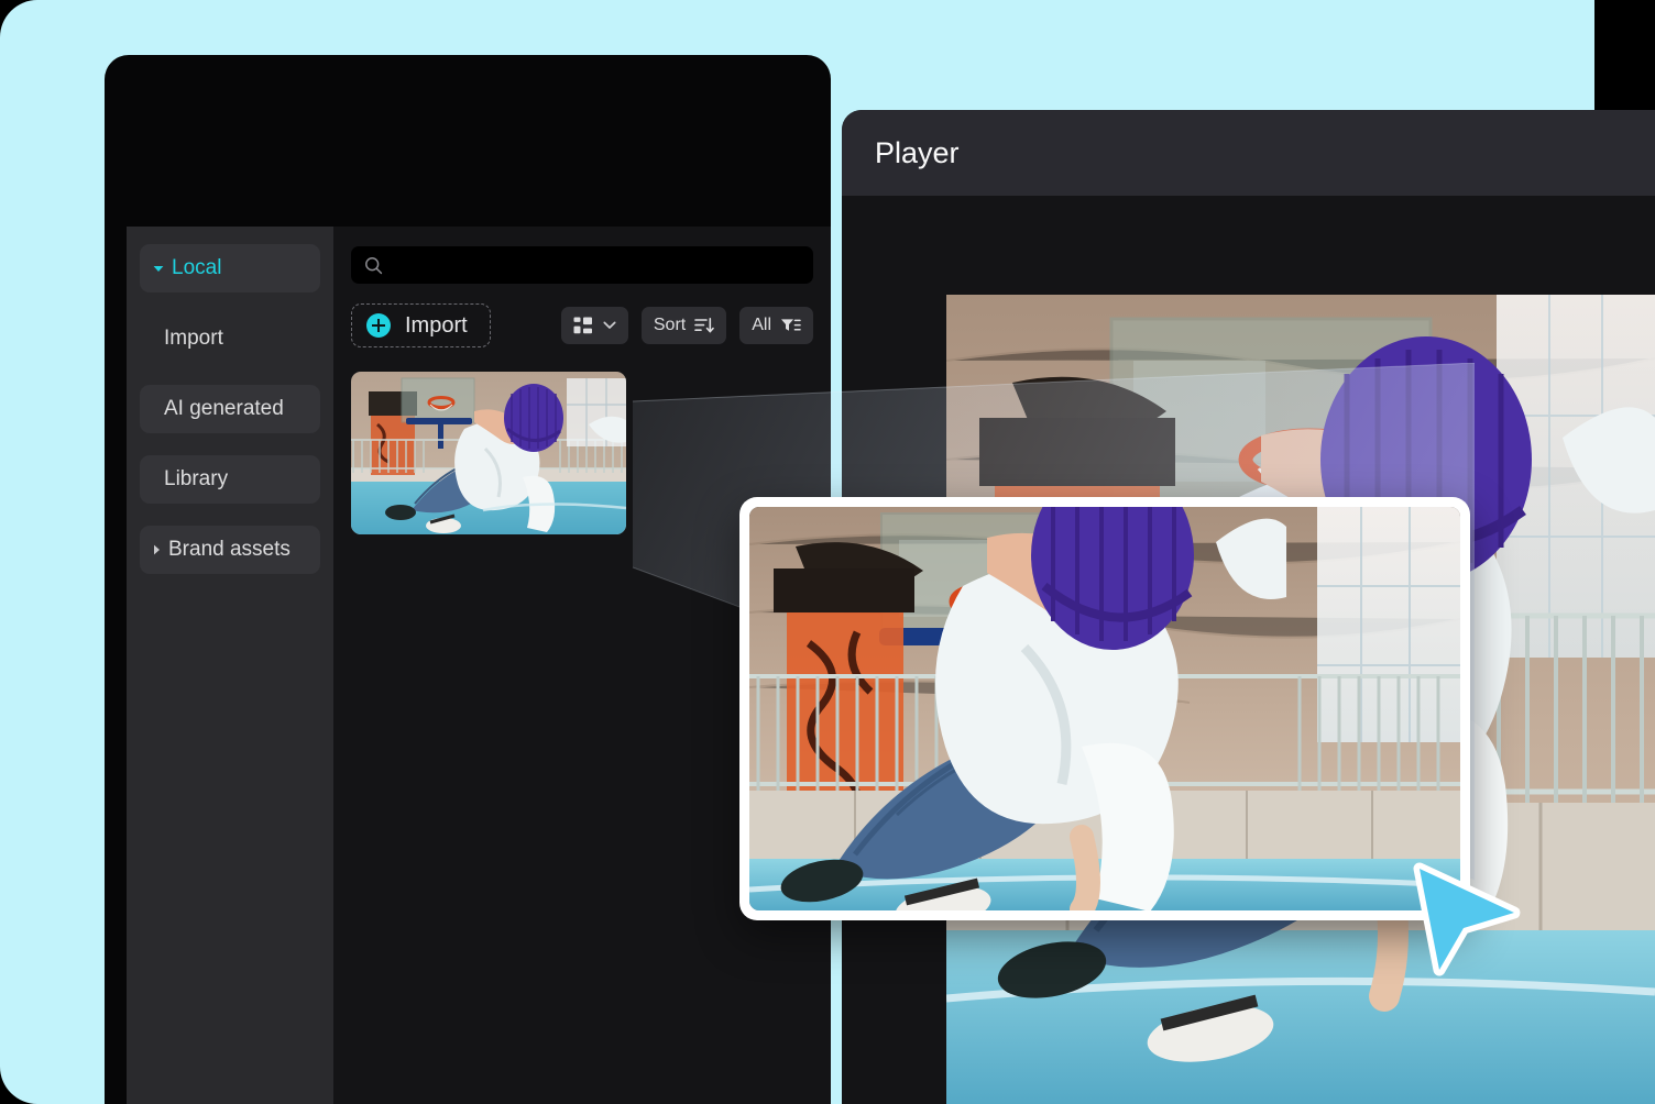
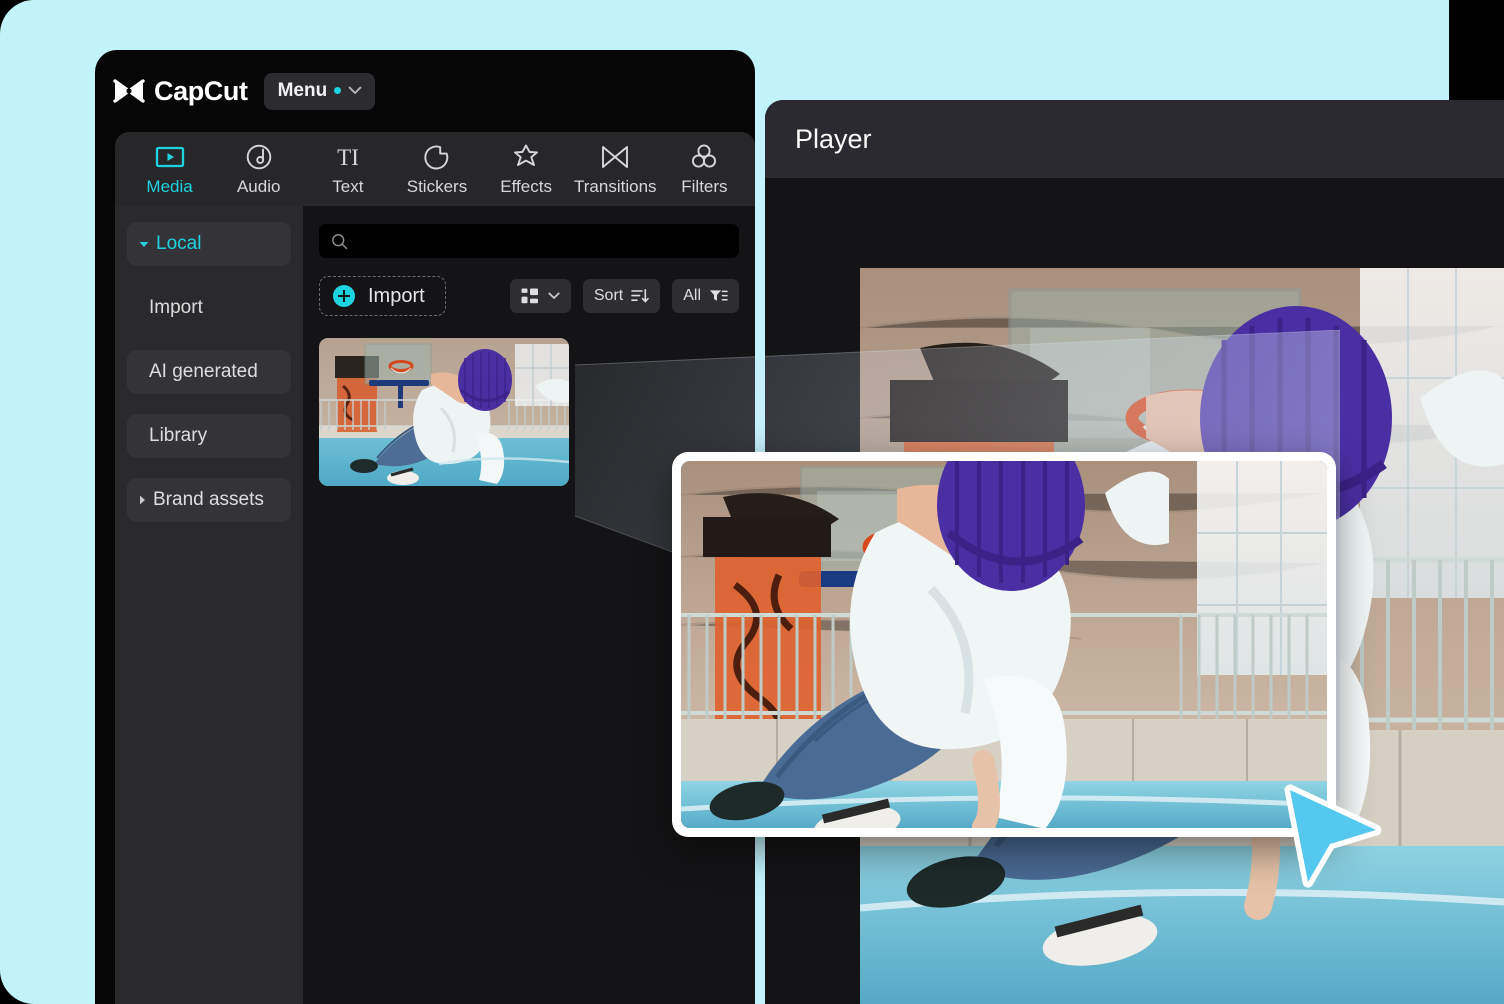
+ CapCut
+ Menu
+ Media
+ Audio
+ TI
+ Text
+ Stickers
+ Effects
+ Transitions
+ Filters
  Local
  Import
  AI generated
  Library
  Brand assets
  Import
  Sort
  All
  Player
